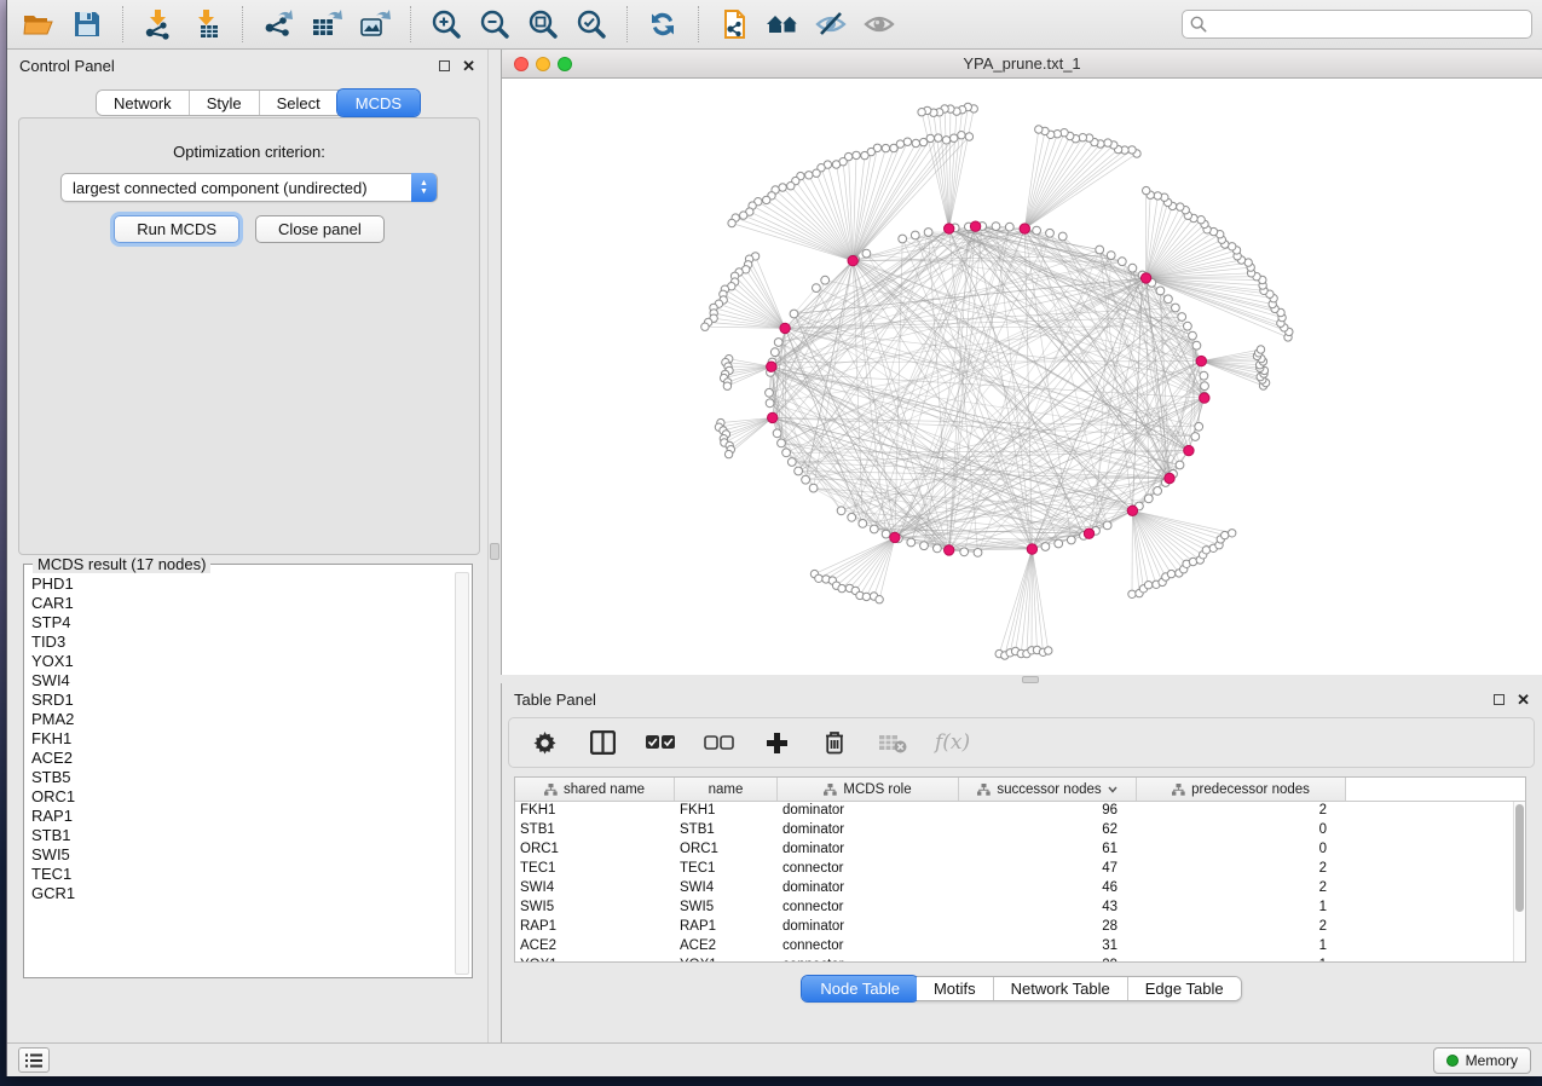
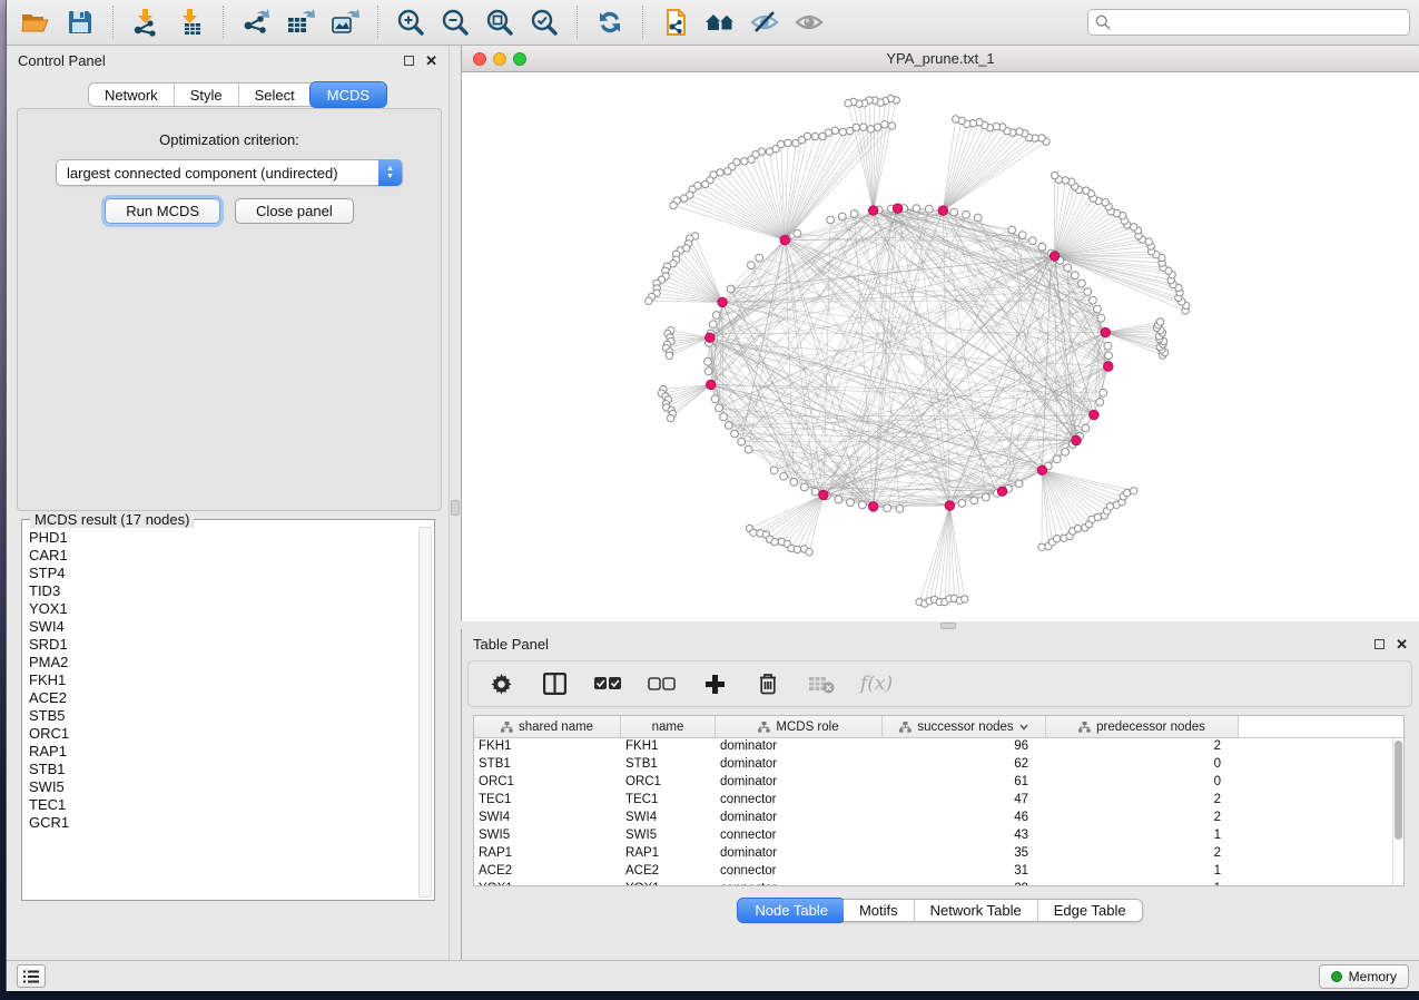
  Control Panel
  ✕
  Network
  Style
  Select
  MCDS
  Optimization criterion:
  largest connected component (undirected)
  Run MCDS
  Close panel
  MCDS result (17 nodes)
  PHD1
  CAR1
  STP4
  TID3
  YOX1
  SWI4
  SRD1
  PMA2
  FKH1
  ACE2
  STB5
  ORC1
  RAP1
  STB1
  SWI5
  TEC1
  GCR1
  YPA_prune.txt_1
  Table Panel
  ✕
  f(x)
  shared name
  name
  MCDS role
  successor nodes
  predecessor nodes
  FKH1
  FKH1
  dominator
  96
  2
  STB1
  STB1
  dominator
  62
  0
  ORC1
  ORC1
  dominator
  61
  0
  TEC1
  TEC1
  connector
  47
  2
  SWI4
  SWI4
  dominator
  46
  2
  SWI5
  SWI5
  connector
  43
  1
  RAP1
  RAP1
  dominator
- 28
+ 35
  2
  ACE2
  ACE2
  connector
  31
  1
  Node Table
  Motifs
  Network Table
  Edge Table
  Memory
